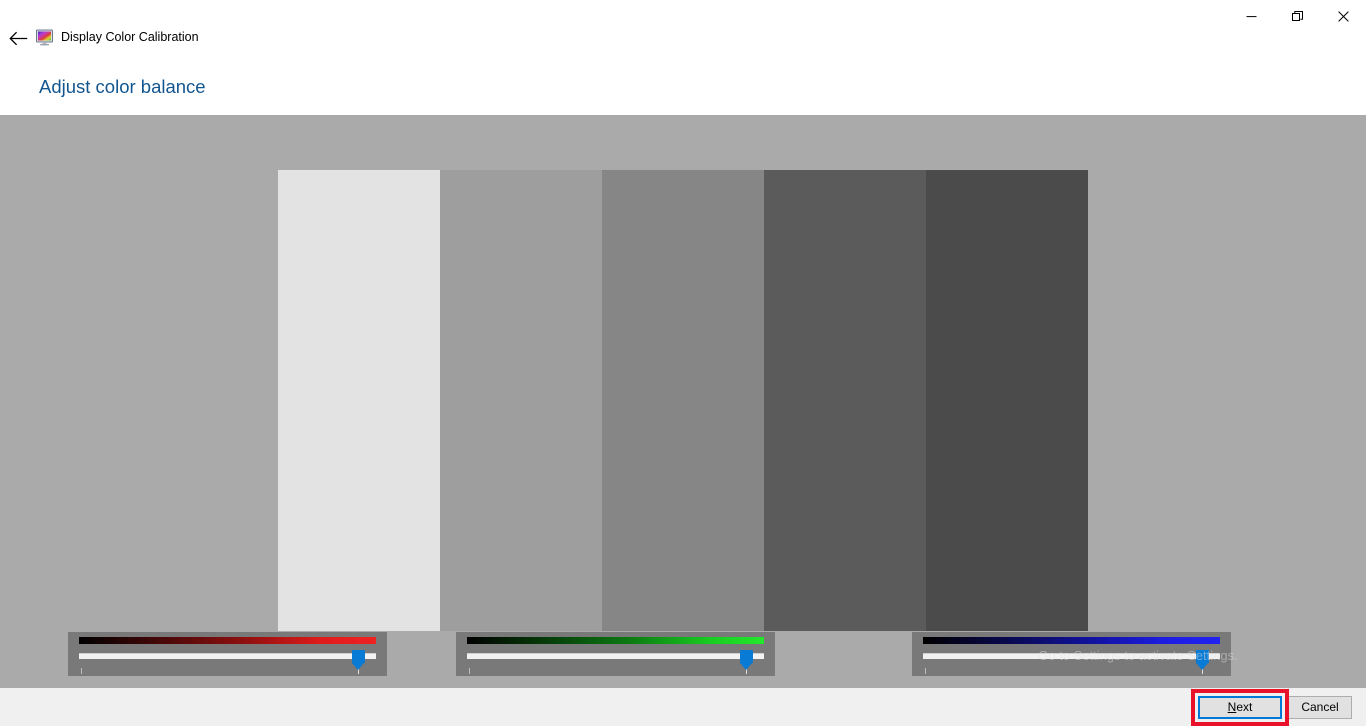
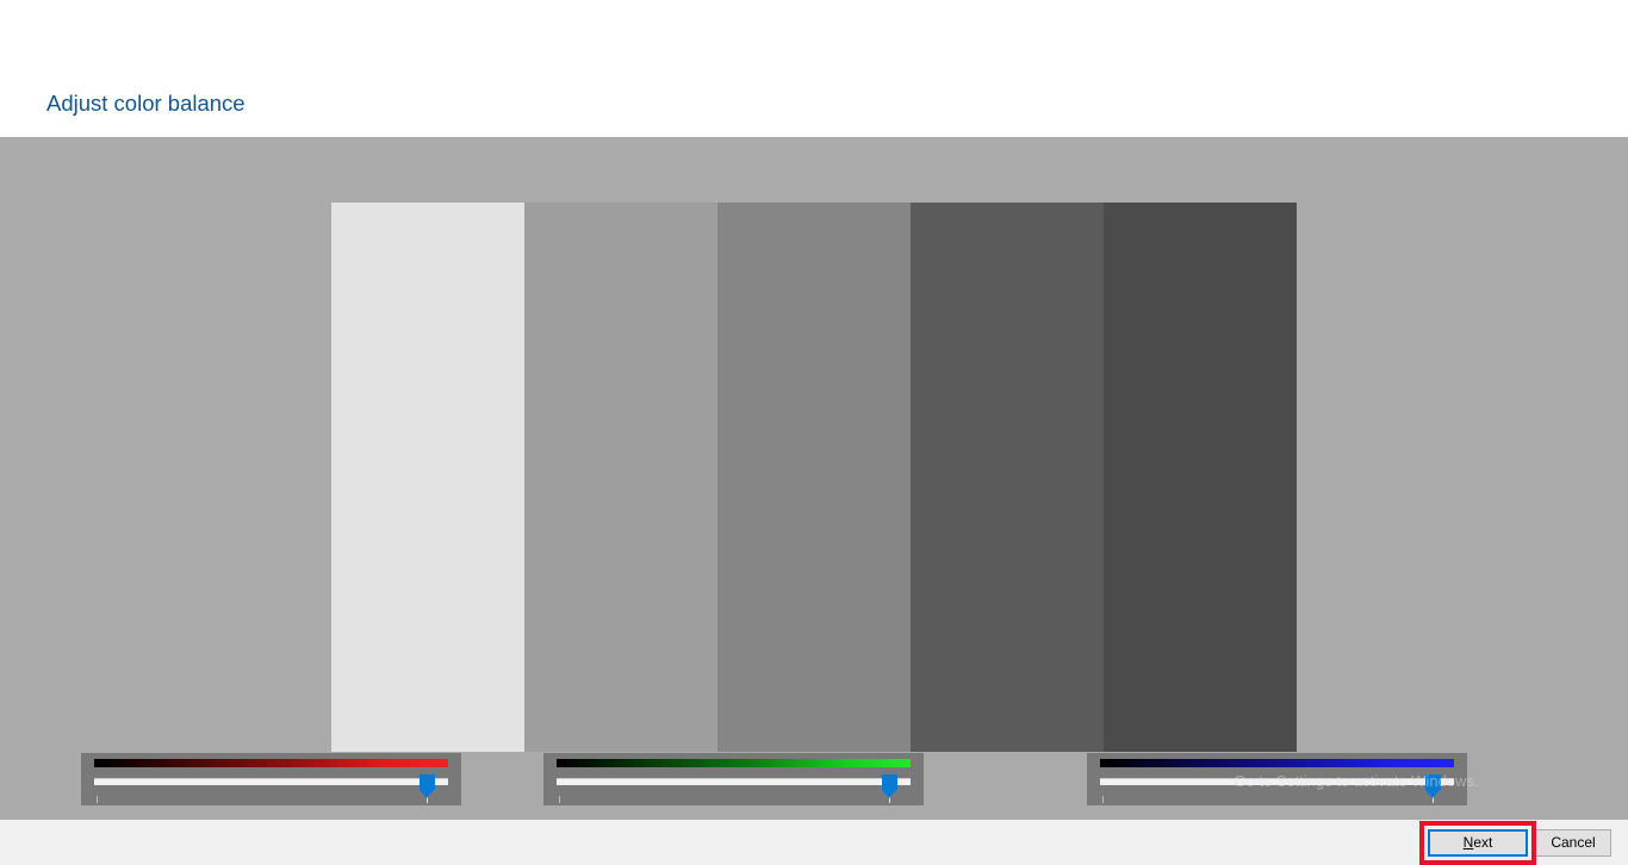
- Display Color Calibration
  Adjust color balance
- Go to Settings to activate Settings.
+ Go to Settings to activate Windows.
  Next
  Cancel
